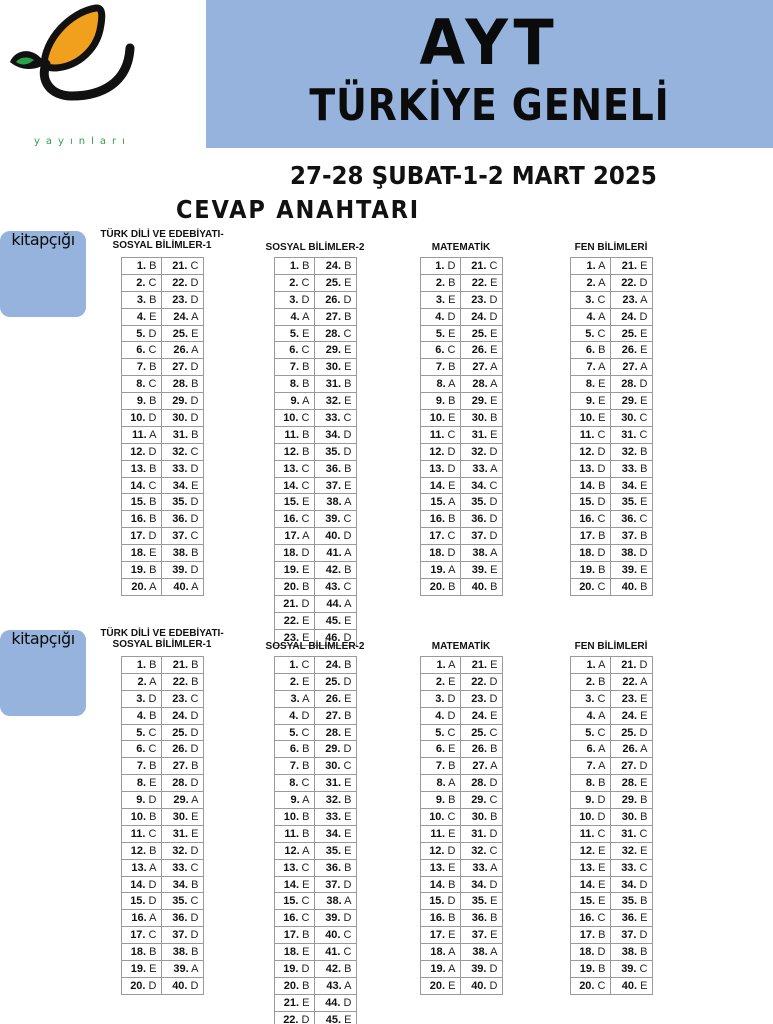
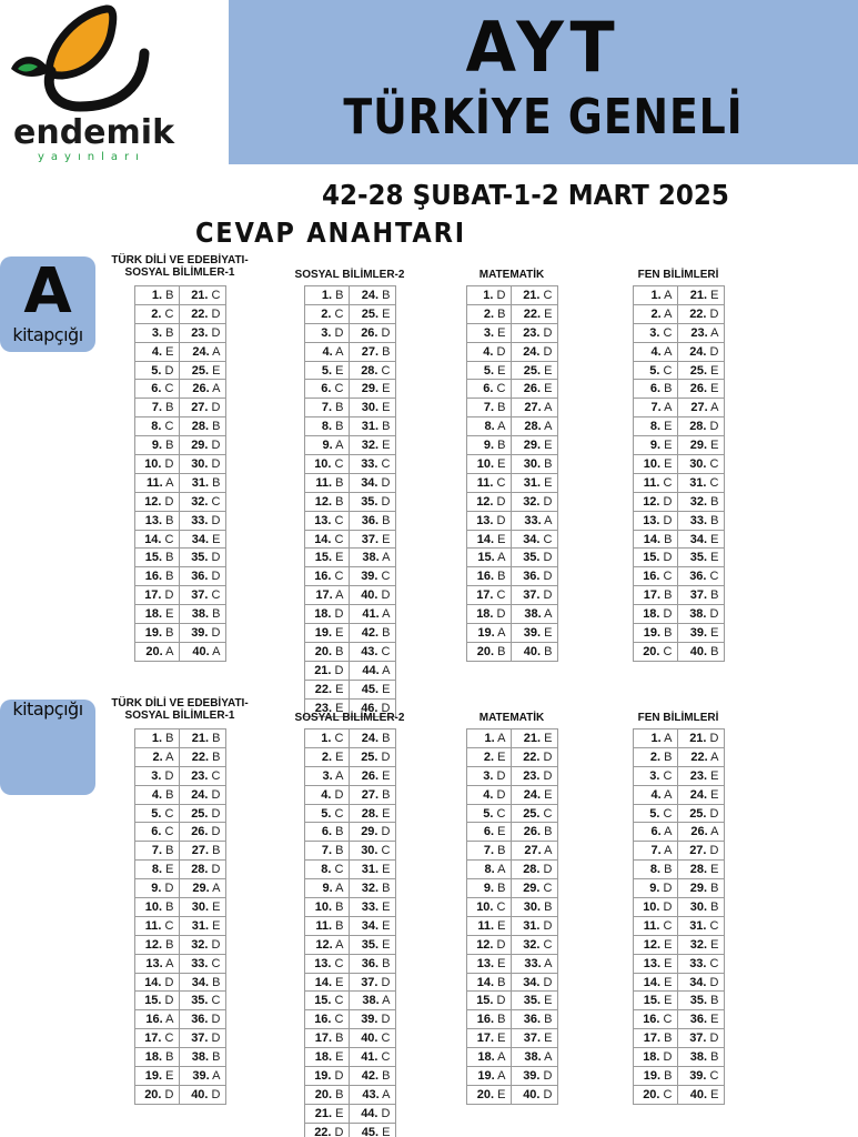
+ endemik
  yayınları
  AYT
  TÜRKİYE GENELİ
- 27-28 ŞUBAT-1-2 MART 2025
+ 42-28 ŞUBAT-1-2 MART 2025
  CEVAP ANAHTARI
+ A
  kitapçığı
  TÜRK DİLİ VE EDEBİYATI-
  SOSYAL BİLİMLER-1
  1. B	21. C
  2. C	22. D
  3. B	23. D
  4. E	24. A
  5. D	25. E
  6. C	26. A
  7. B	27. D
  8. C	28. B
  9. B	29. D
  10. D	30. D
  11. A	31. B
  12. D	32. C
  13. B	33. D
  14. C	34. E
  15. B	35. D
  16. B	36. D
  17. D	37. C
  18. E	38. B
  19. B	39. D
  20. A	40. A
  SOSYAL BİLİMLER-2
  1. B	24. B
  2. C	25. E
  3. D	26. D
  4. A	27. B
  5. E	28. C
  6. C	29. E
  7. B	30. E
  8. B	31. B
  9. A	32. E
  10. C	33. C
  11. B	34. D
  12. B	35. D
  13. C	36. B
  14. C	37. E
  15. E	38. A
  16. C	39. C
  17. A	40. D
  18. D	41. A
  19. E	42. B
  20. B	43. C
  21. D	44. A
  22. E	45. E
  23. E	46. D
  MATEMATİK
  1. D	21. C
  2. B	22. E
  3. E	23. D
  4. D	24. D
  5. E	25. E
  6. C	26. E
  7. B	27. A
  8. A	28. A
  9. B	29. E
  10. E	30. B
  11. C	31. E
  12. D	32. D
  13. D	33. A
  14. E	34. C
  15. A	35. D
  16. B	36. D
  17. C	37. D
  18. D	38. A
  19. A	39. E
  20. B	40. B
  FEN BİLİMLERİ
  1. A	21. E
  2. A	22. D
  3. C	23. A
  4. A	24. D
  5. C	25. E
  6. B	26. E
  7. A	27. A
  8. E	28. D
  9. E	29. E
  10. E	30. C
  11. C	31. C
  12. D	32. B
  13. D	33. B
  14. B	34. E
  15. D	35. E
  16. C	36. C
  17. B	37. B
  18. D	38. D
  19. B	39. E
  20. C	40. B
  kitapçığı
  TÜRK DİLİ VE EDEBİYATI-
  SOSYAL BİLİMLER-1
  1. B	21. B
  2. A	22. B
  3. D	23. C
  4. B	24. D
  5. C	25. D
  6. C	26. D
  7. B	27. B
  8. E	28. D
  9. D	29. A
  10. B	30. E
  11. C	31. E
  12. B	32. D
  13. A	33. C
  14. D	34. B
  15. D	35. C
  16. A	36. D
  17. C	37. D
  18. B	38. B
  19. E	39. A
  20. D	40. D
  SOSYAL BİLİMLER-2
  1. C	24. B
  2. E	25. D
  3. A	26. E
  4. D	27. B
  5. C	28. E
  6. B	29. D
  7. B	30. C
  8. C	31. E
  9. A	32. B
  10. B	33. E
  11. B	34. E
  12. A	35. E
  13. C	36. B
  14. E	37. D
  15. C	38. A
  16. C	39. D
  17. B	40. C
  18. E	41. C
  19. D	42. B
  20. B	43. A
  21. E	44. D
  22. D	45. E
  MATEMATİK
  1. A	21. E
  2. E	22. D
  3. D	23. D
  4. D	24. E
  5. C	25. C
  6. E	26. B
  7. B	27. A
  8. A	28. D
  9. B	29. C
  10. C	30. B
  11. E	31. D
  12. D	32. C
  13. E	33. A
  14. B	34. D
  15. D	35. E
  16. B	36. B
  17. E	37. E
  18. A	38. A
  19. A	39. D
  20. E	40. D
  FEN BİLİMLERİ
  1. A	21. D
  2. B	22. A
  3. C	23. E
  4. A	24. E
  5. C	25. D
  6. A	26. A
  7. A	27. D
  8. B	28. E
  9. D	29. B
  10. D	30. B
  11. C	31. C
  12. E	32. E
  13. E	33. C
  14. E	34. D
  15. E	35. B
  16. C	36. E
  17. B	37. D
  18. D	38. B
  19. B	39. C
  20. C	40. E
